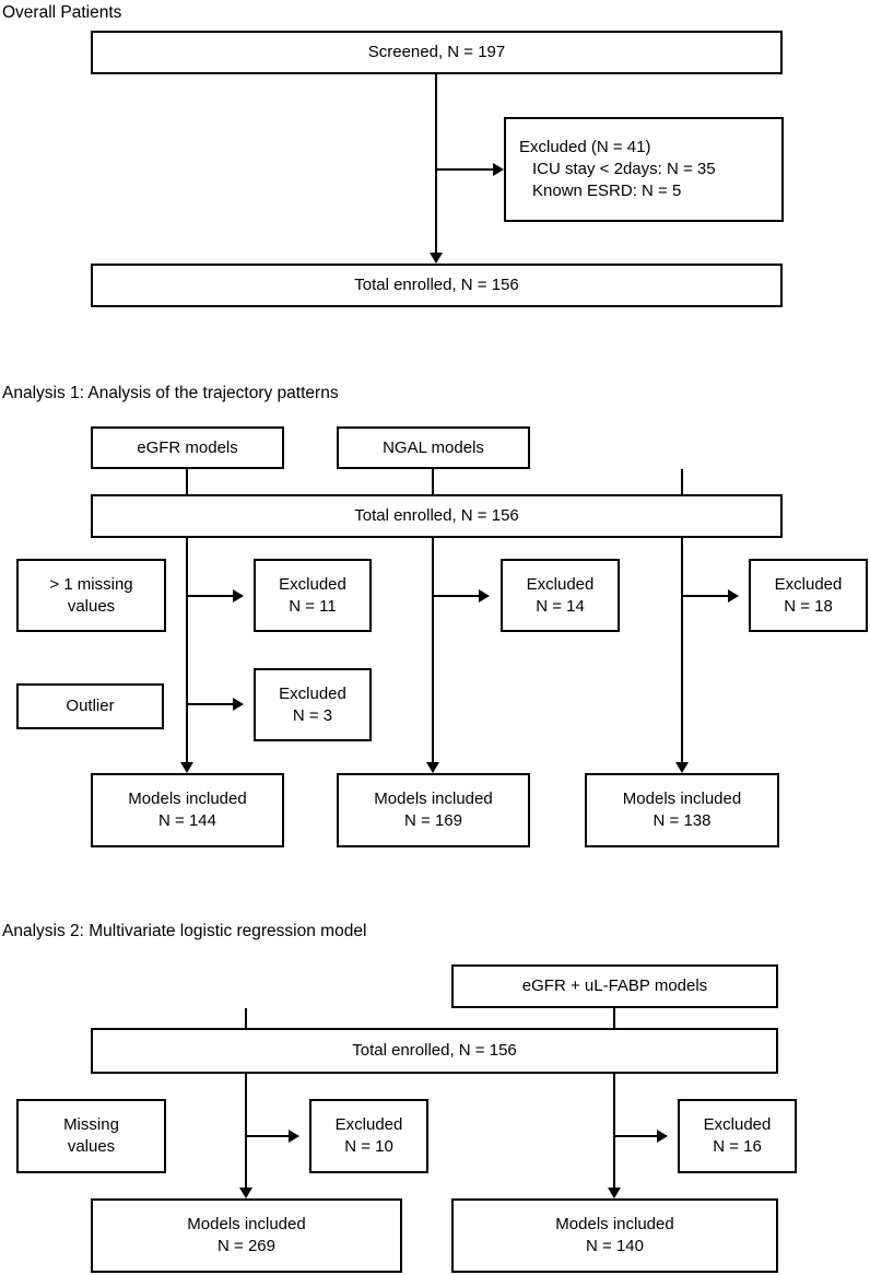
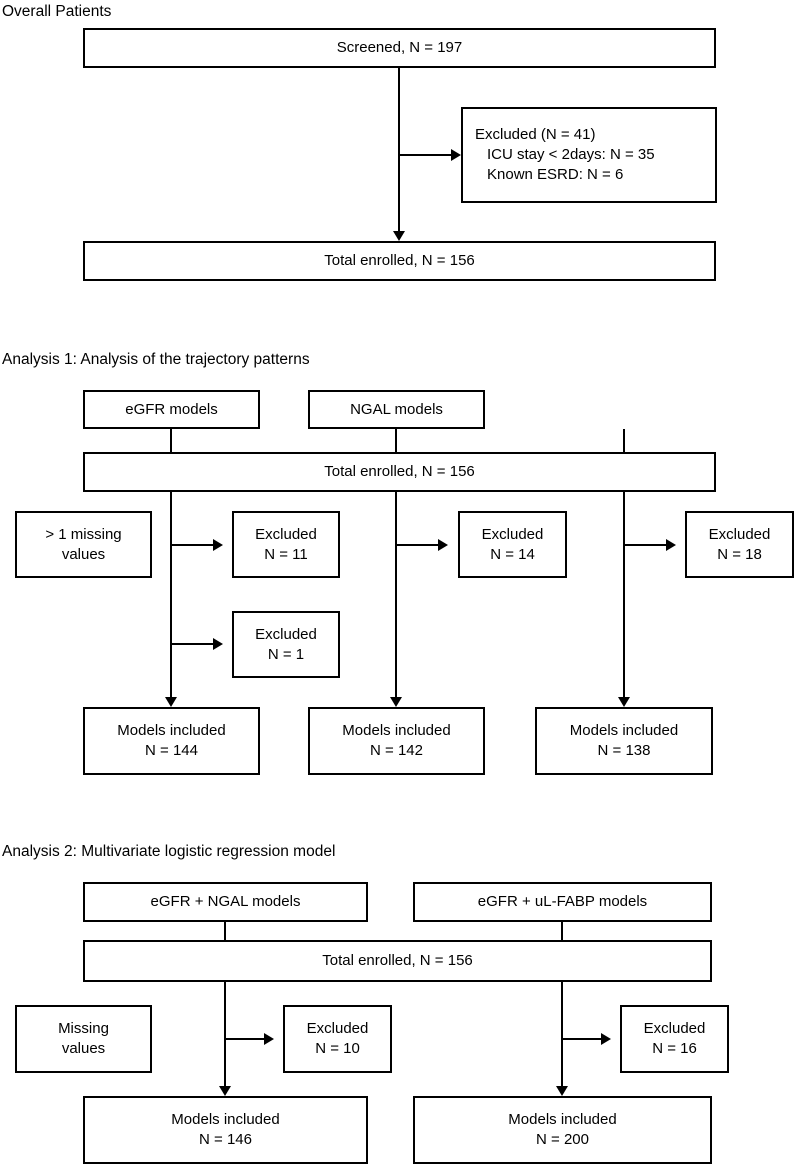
  Overall Patients
  Screened, N = 197
  Excluded (N = 41)
  ICU stay < 2days: N = 35
- Known ESRD: N = 5
+ Known ESRD: N = 6
  Total enrolled, N = 156
  Analysis 1: Analysis of the trajectory patterns
  eGFR models
  NGAL models
  Total enrolled, N = 156
  > 1 missing
  values
  Excluded
  N = 11
  Excluded
  N = 14
  Excluded
  N = 18
- Outlier
  Excluded
- N = 3
+ N = 1
  Models included
  N = 144
  Models included
- N = 169
+ N = 142
  Models included
  N = 138
  Analysis 2: Multivariate logistic regression model
+ eGFR + NGAL models
  eGFR + uL-FABP models
  Total enrolled, N = 156
  Missing
  values
  Excluded
  N = 10
  Excluded
  N = 16
  Models included
- N = 269
+ N = 146
  Models included
- N = 140
+ N = 200
